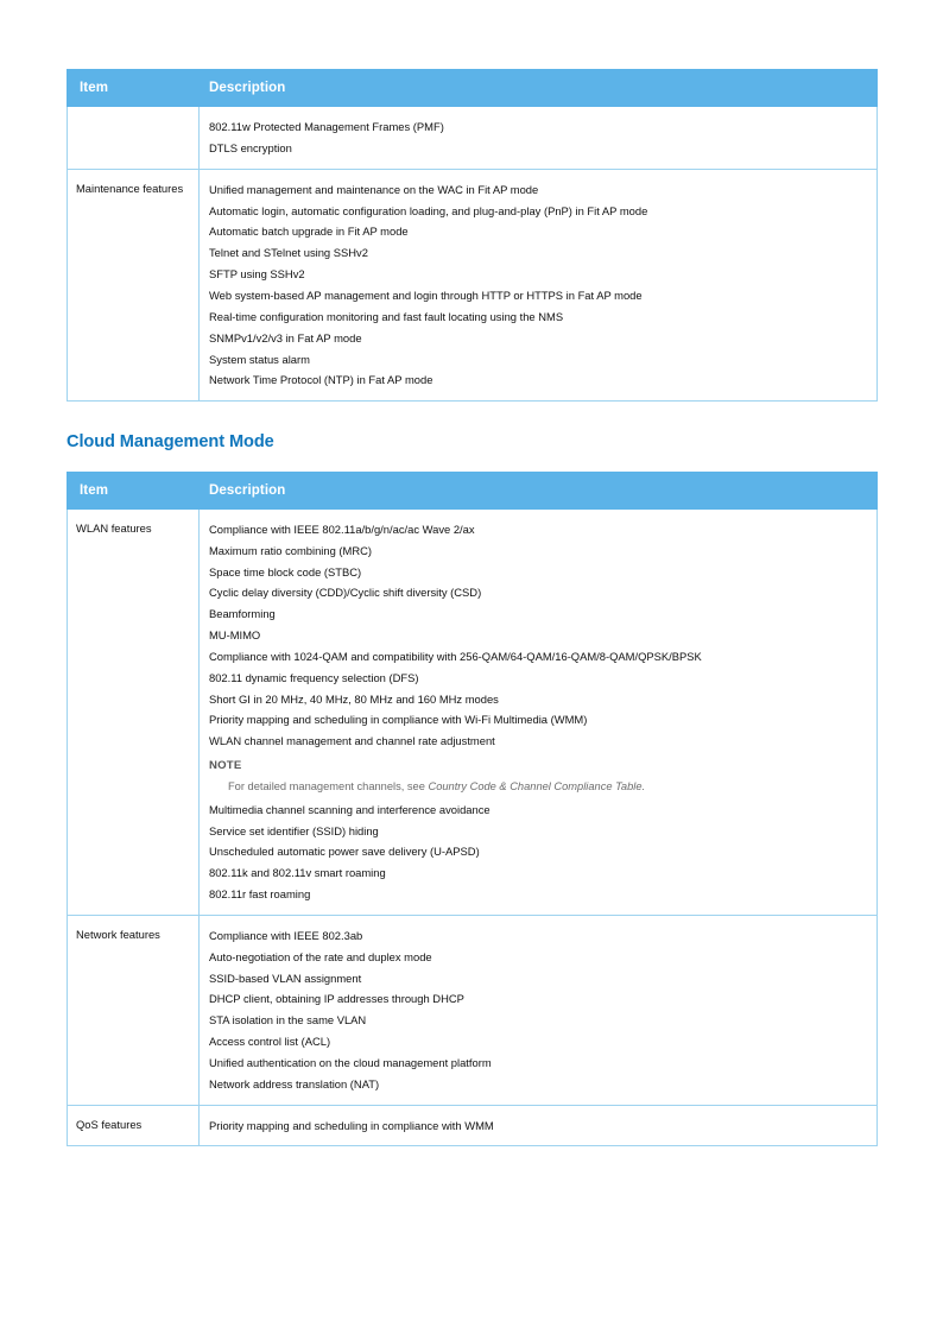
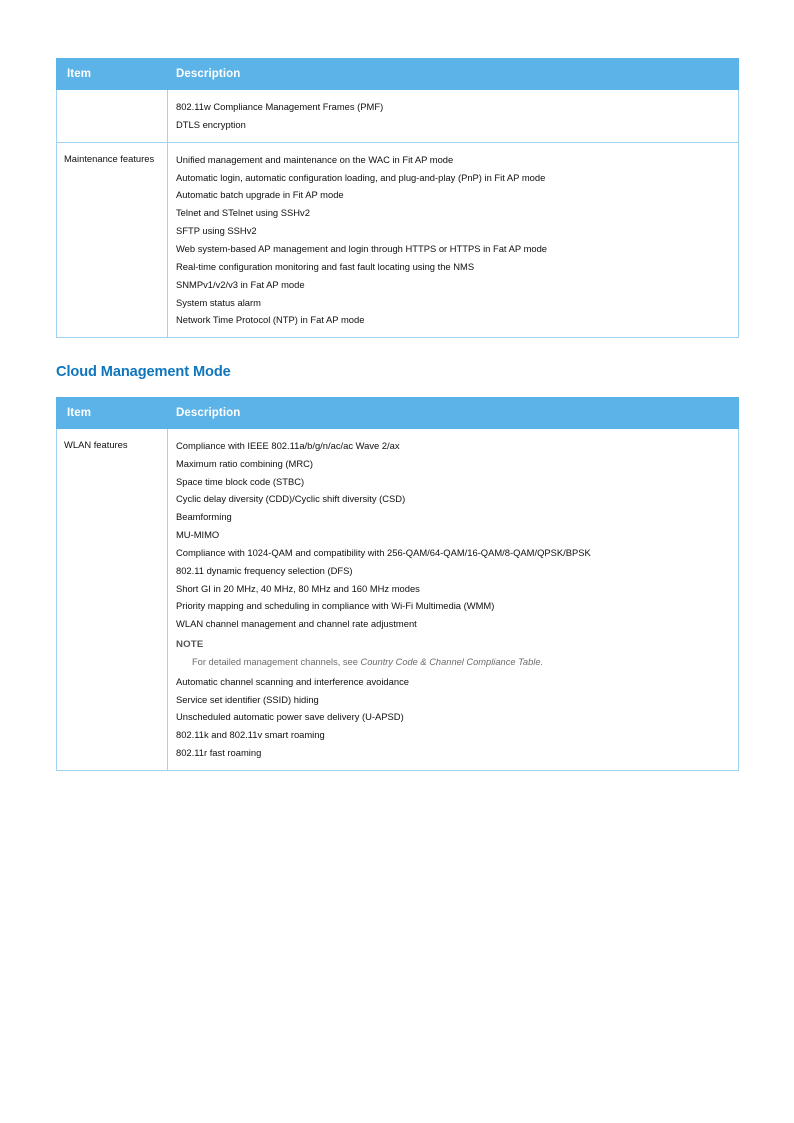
  Item	Description
- 	802.11w Protected Management Frames (PMF) DTLS encryption
+ 	802.11w Compliance Management Frames (PMF) DTLS encryption
- Maintenance features	Unified management and maintenance on the WAC in Fit AP mode Automatic login, automatic configuration loading, and plug-and-play (PnP) in Fit AP mode Automatic batch upgrade in Fit AP mode Telnet and STelnet using SSHv2 SFTP using SSHv2 Web system-based AP management and login through HTTP or HTTPS in Fat AP mode Real-time configuration monitoring and fast fault locating using the NMS SNMPv1/v2/v3 in Fat AP mode System status alarm Network Time Protocol (NTP) in Fat AP mode
+ Maintenance features	Unified management and maintenance on the WAC in Fit AP mode Automatic login, automatic configuration loading, and plug-and-play (PnP) in Fit AP mode Automatic batch upgrade in Fit AP mode Telnet and STelnet using SSHv2 SFTP using SSHv2 Web system-based AP management and login through HTTPS or HTTPS in Fat AP mode Real-time configuration monitoring and fast fault locating using the NMS SNMPv1/v2/v3 in Fat AP mode System status alarm Network Time Protocol (NTP) in Fat AP mode
  Cloud Management Mode
  Item	Description
- WLAN features	Compliance with IEEE 802.11a/b/g/n/ac/ac Wave 2/ax Maximum ratio combining (MRC) Space time block code (STBC) Cyclic delay diversity (CDD)/Cyclic shift diversity (CSD) Beamforming MU-MIMO Compliance with 1024-QAM and compatibility with 256-QAM/64-QAM/16-QAM/8-QAM/QPSK/BPSK 802.11 dynamic frequency selection (DFS) Short GI in 20 MHz, 40 MHz, 80 MHz and 160 MHz modes Priority mapping and scheduling in compliance with Wi-Fi Multimedia (WMM) WLAN channel management and channel rate adjustment NOTE For detailed management channels, see Country Code & Channel Compliance Table. Multimedia channel scanning and interference avoidance Service set identifier (SSID) hiding Unscheduled automatic power save delivery (U-APSD) 802.11k and 802.11v smart roaming 802.11r fast roaming
+ WLAN features	Compliance with IEEE 802.11a/b/g/n/ac/ac Wave 2/ax Maximum ratio combining (MRC) Space time block code (STBC) Cyclic delay diversity (CDD)/Cyclic shift diversity (CSD) Beamforming MU-MIMO Compliance with 1024-QAM and compatibility with 256-QAM/64-QAM/16-QAM/8-QAM/QPSK/BPSK 802.11 dynamic frequency selection (DFS) Short GI in 20 MHz, 40 MHz, 80 MHz and 160 MHz modes Priority mapping and scheduling in compliance with Wi-Fi Multimedia (WMM) WLAN channel management and channel rate adjustment NOTE For detailed management channels, see Country Code & Channel Compliance Table. Automatic channel scanning and interference avoidance Service set identifier (SSID) hiding Unscheduled automatic power save delivery (U-APSD) 802.11k and 802.11v smart roaming 802.11r fast roaming
- Network features	Compliance with IEEE 802.3ab Auto-negotiation of the rate and duplex mode SSID-based VLAN assignment DHCP client, obtaining IP addresses through DHCP STA isolation in the same VLAN Access control list (ACL) Unified authentication on the cloud management platform Network address translation (NAT)
- QoS features	Priority mapping and scheduling in compliance with WMM
